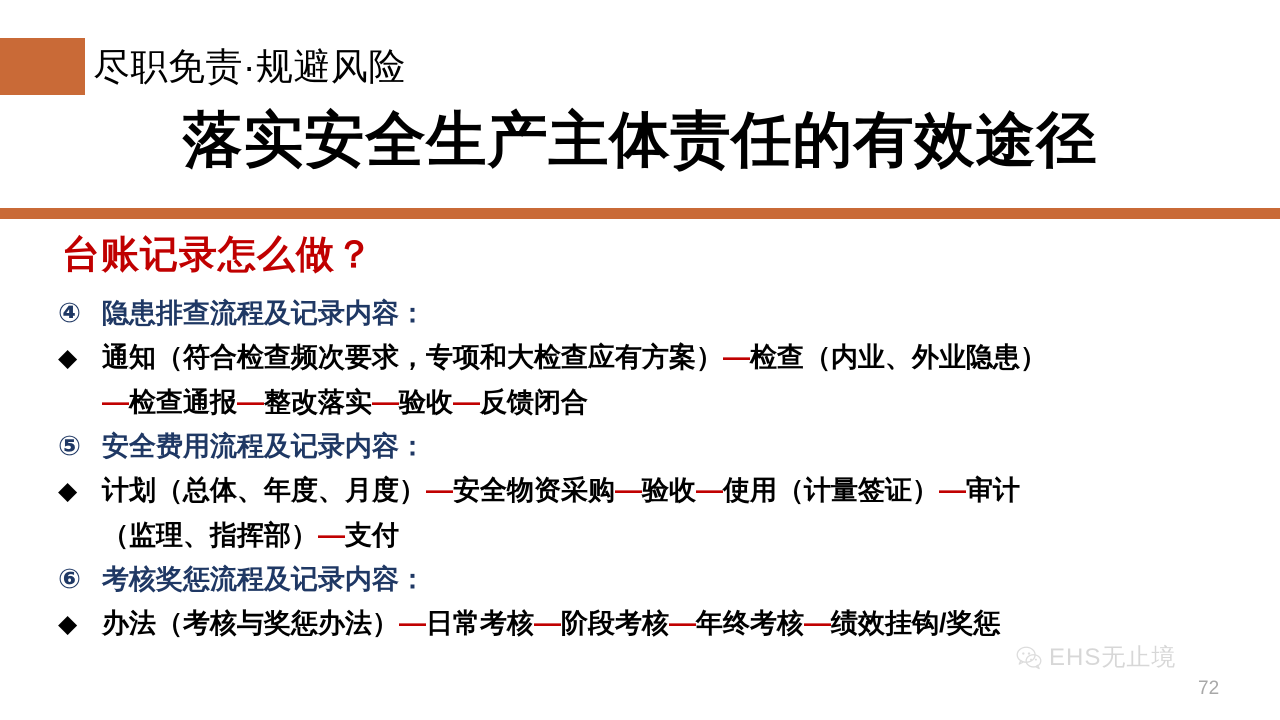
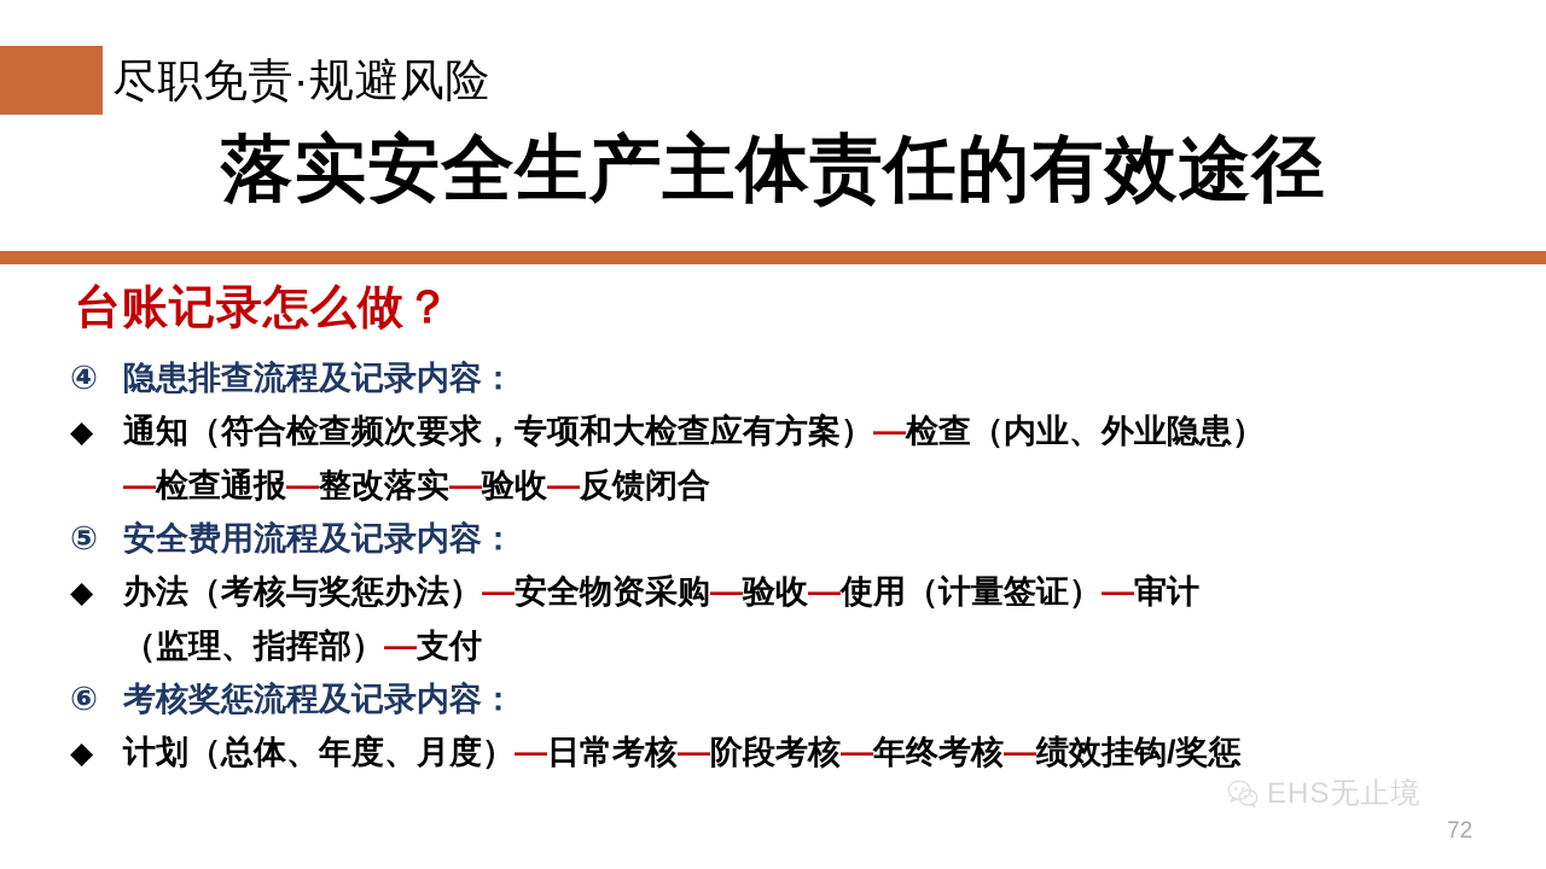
  尽职免责·规避风险
  落实安全生产主体责任的有效途径
  台账记录怎么做？
  ④ 隐患排查流程及记录内容：
  ◆ 通知（符合检查频次要求，专项和大检查应有方案）—检查（内业、外业隐患）
  —检查通报—整改落实—验收—反馈闭合
  ⑤ 安全费用流程及记录内容：
- ◆ 计划（总体、年度、月度）—安全物资采购—验收—使用（计量签证）—审计
+ ◆ 办法（考核与奖惩办法）—安全物资采购—验收—使用（计量签证）—审计
  （监理、指挥部）—支付
  ⑥ 考核奖惩流程及记录内容：
- ◆ 办法（考核与奖惩办法）—日常考核—阶段考核—年终考核—绩效挂钩/奖惩
+ ◆ 计划（总体、年度、月度）—日常考核—阶段考核—年终考核—绩效挂钩/奖惩
  EHS无止境
  72
